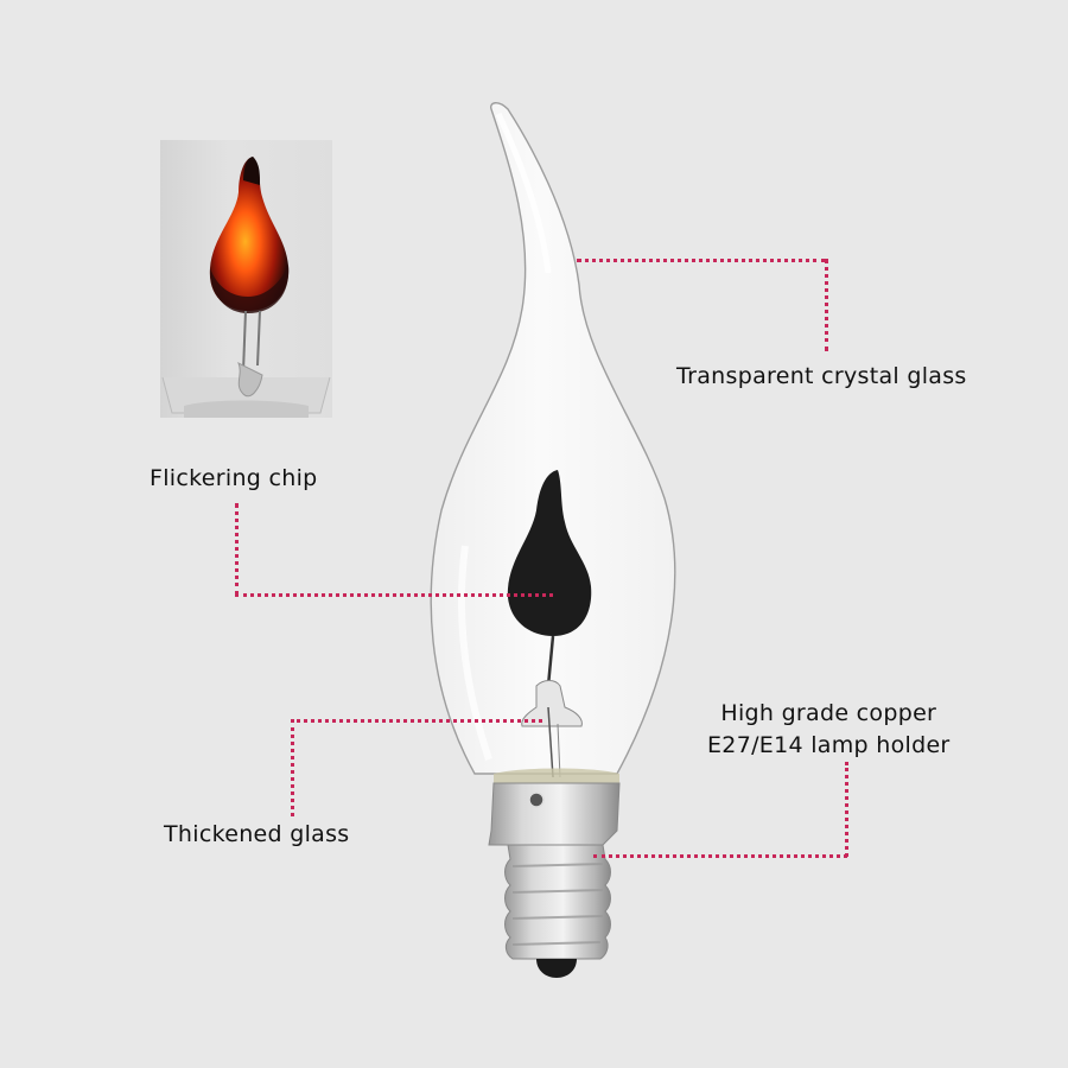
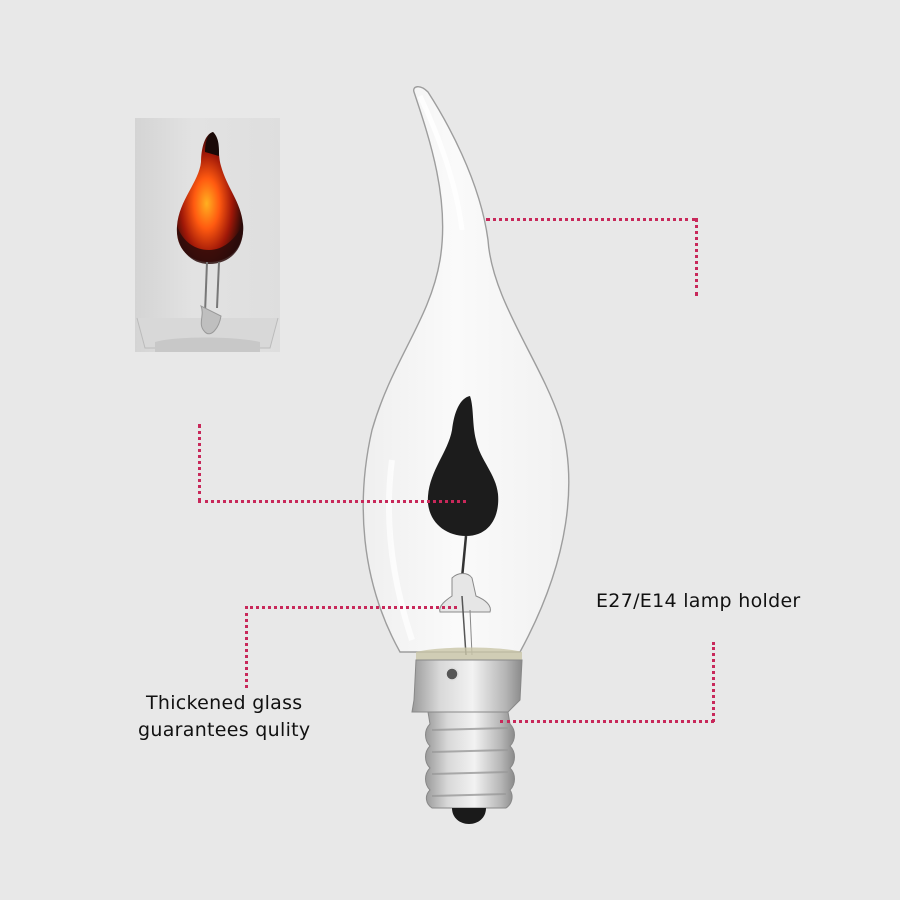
- Transparent crystal glass
- Flickering chip
- High grade copper
  E27/E14 lamp holder
  Thickened glass
+ guarantees qulity
